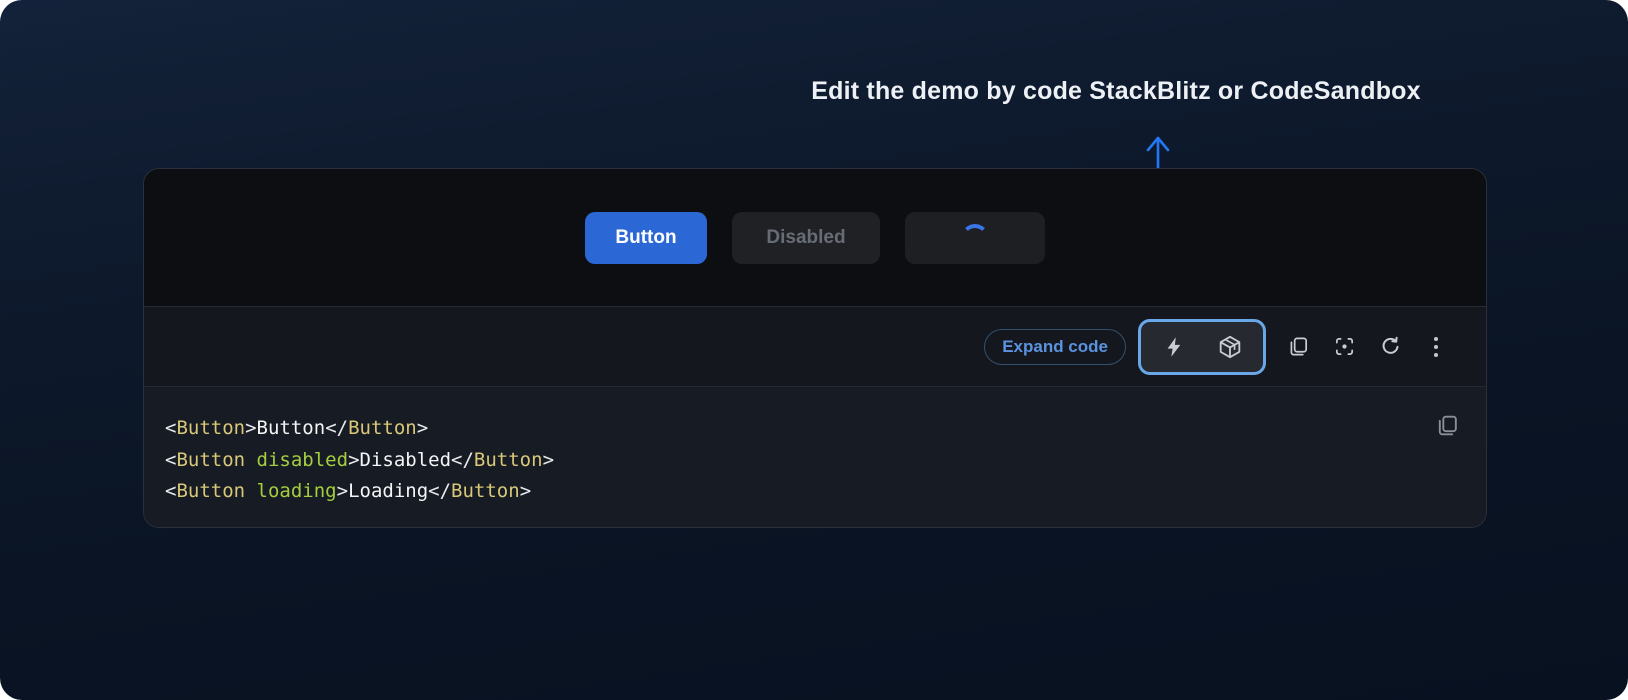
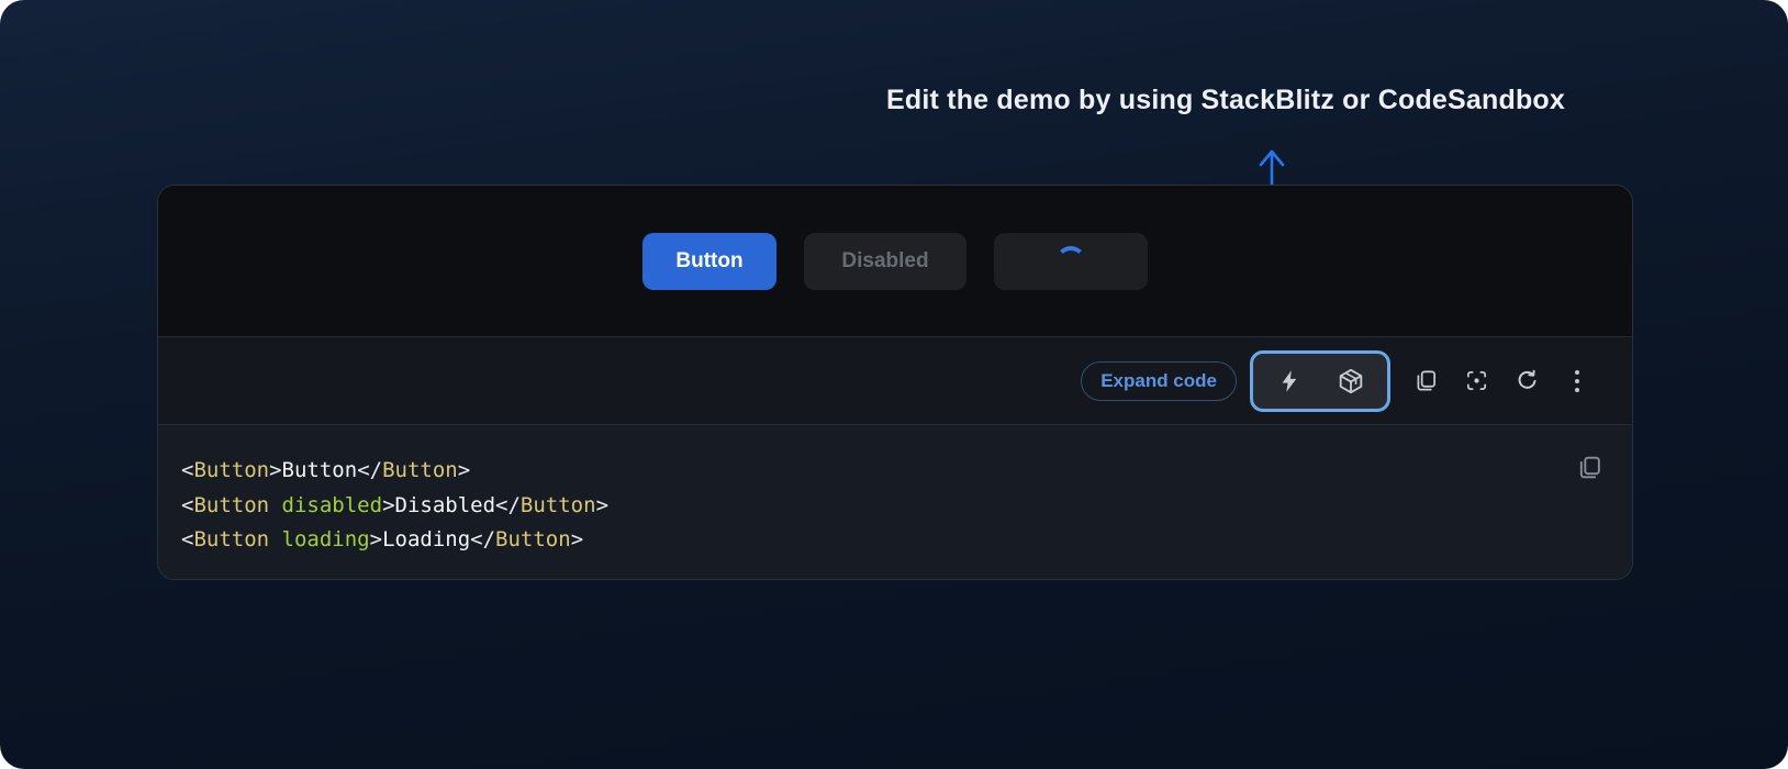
- Edit the demo by code StackBlitz or CodeSandbox
+ Edit the demo by using StackBlitz or CodeSandbox
  Button
  Disabled
  Expand code
  <Button>Button</Button>
  <Button disabled>Disabled</Button>
  <Button loading>Loading</Button>
